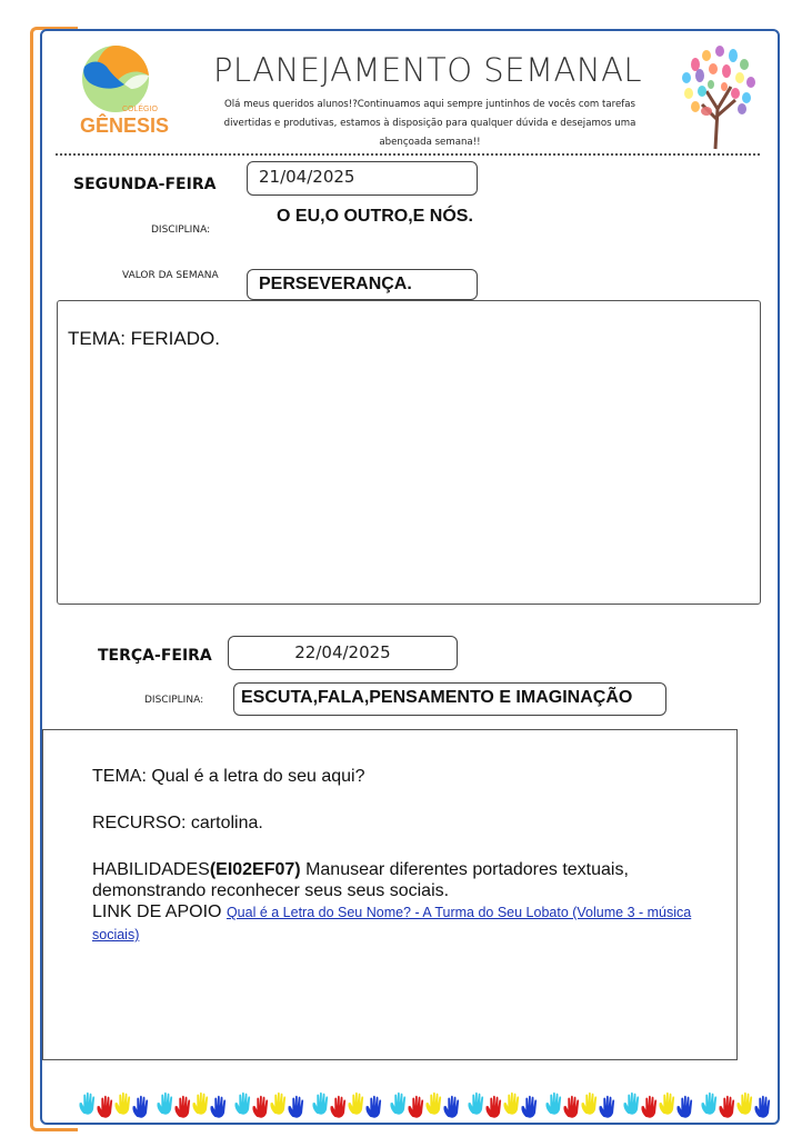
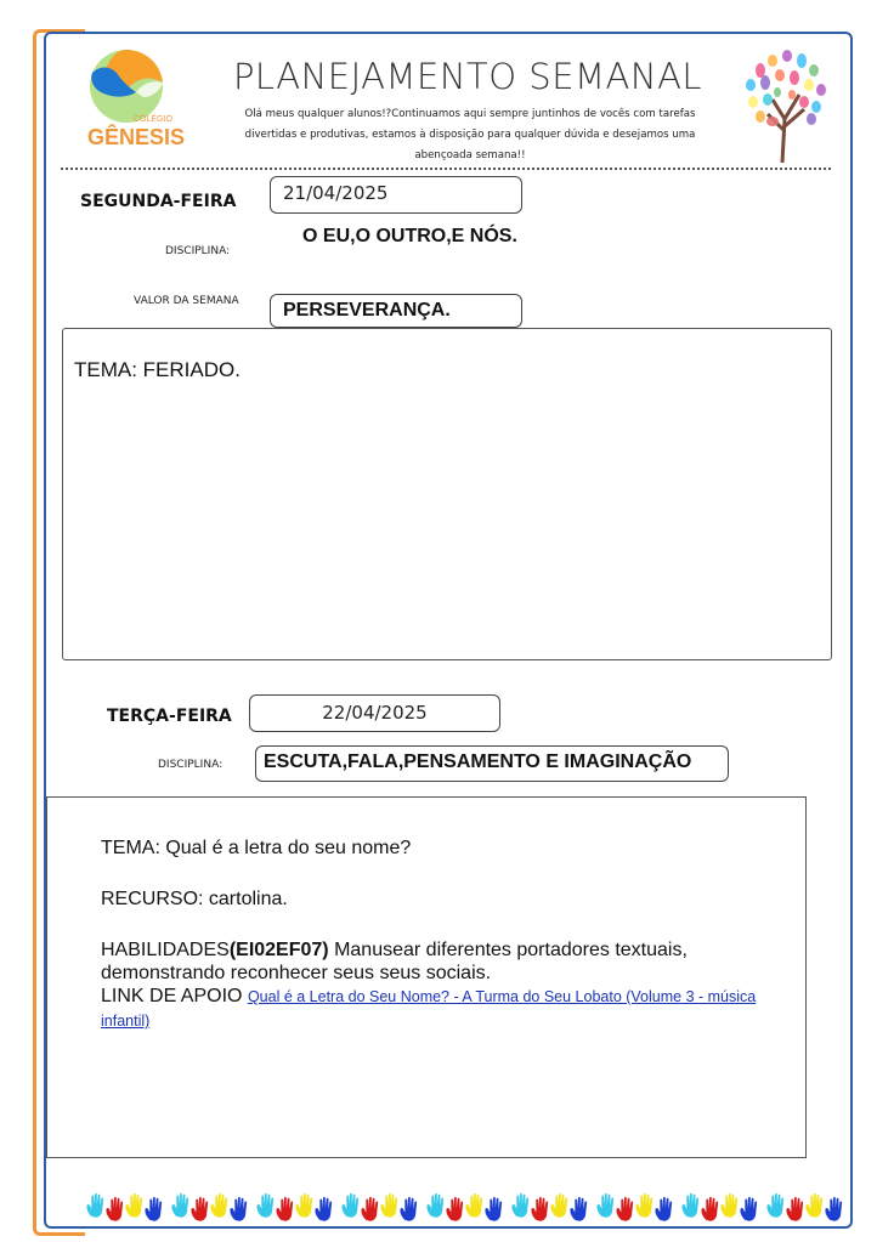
  GÊNESIS
  PLANEJAMENTO SEMANAL
- Olá meus queridos alunos!?Continuamos aqui sempre juntinhos de vocês com tarefas
+ Olá meus qualquer alunos!?Continuamos aqui sempre juntinhos de vocês com tarefas
  divertidas e produtivas, estamos à disposição para qualquer dúvida e desejamos uma
  abençoada semana!!
  SEGUNDA-FEIRA
  21/04/2025
  DISCIPLINA:
  O EU,O OUTRO,E NÓS.
  VALOR DA SEMANA
  PERSEVERANÇA.
  TEMA: FERIADO.
  TERÇA-FEIRA
  22/04/2025
  DISCIPLINA:
  ESCUTA,FALA,PENSAMENTO E IMAGINAÇÃO
- TEMA: Qual é a letra do seu aqui?
+ TEMA: Qual é a letra do seu nome?
  RECURSO: cartolina.
  HABILIDADES(EI02EF07) Manusear diferentes portadores textuais,
  demonstrando reconhecer seus seus sociais.
- LINK DE APOIO Qual é a Letra do Seu Nome? - A Turma do Seu Lobato (Volume 3 - música sociais)
+ LINK DE APOIO Qual é a Letra do Seu Nome? - A Turma do Seu Lobato (Volume 3 - música infantil)
